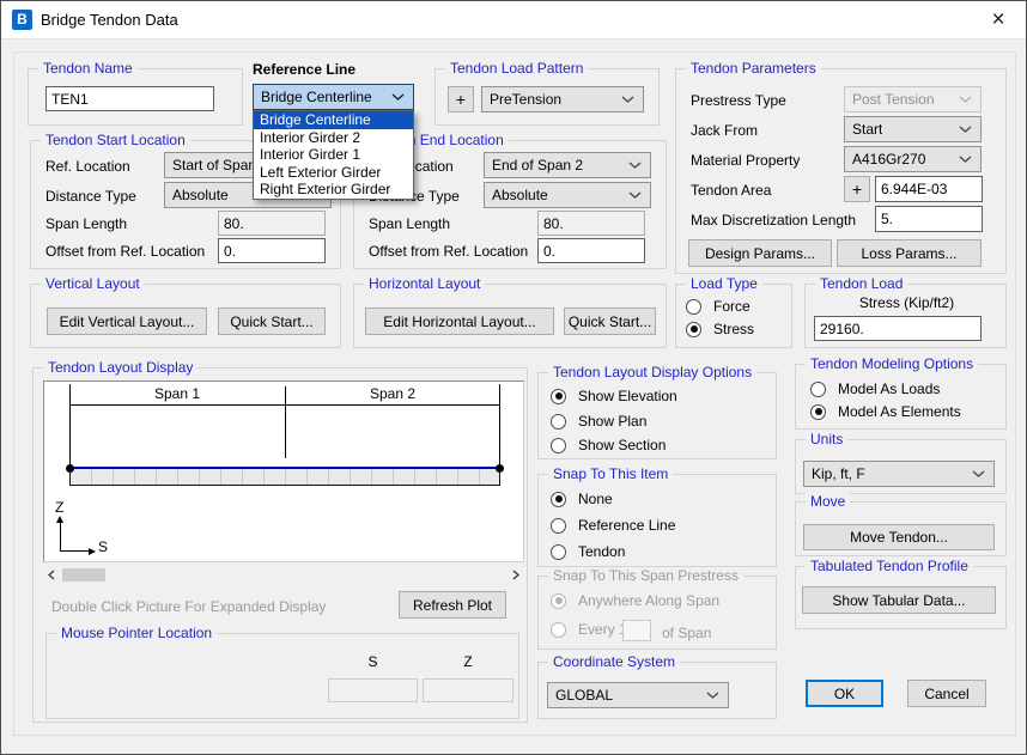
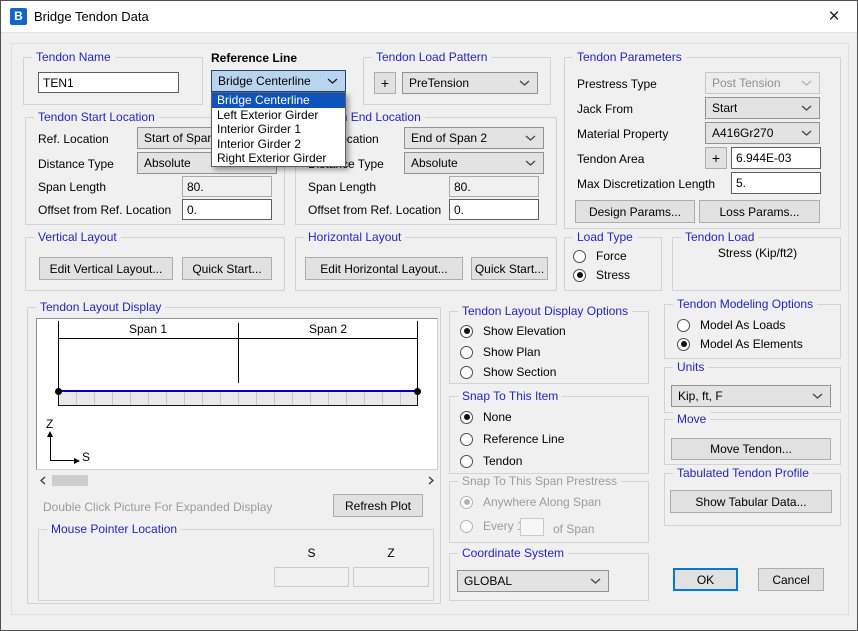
  B
  Bridge Tendon Data
  ×
  Tendon Name
  TEN1
  Reference Line
  Tendon Load Pattern
  +
  PreTension
  Tendon Parameters
  Prestress Type
  Post Tension
  Jack From
  Start
  Material Property
  A416Gr270
  Tendon Area
  +
  6.944E-03
  Max Discretization Length
  5.
  Design Params...
  Loss Params...
  Tendon Start Location
  Ref. Location
  Start of Spa
  Distance Type
  Absolute
  Span Length
  80.
  Offset from Ref. Location
  0.
  End of Span 2
  Absolute
  Span Length
  80.
  Offset from Ref. Location
  0.
  Vertical Layout
  Edit Vertical Layout...
  Quick Start...
  Horizontal Layout
  Edit Horizontal Layout...
  Quick Start...
  Load Type
  Force
  Stress
  Tendon Load
  Stress (Kip/ft2)
- 29160.
  Tendon Layout Display
  Span 1
  Span 2
  Z
  S
  Double Click Picture For Expanded Display
  Refresh Plot
  Mouse Pointer Location
  S
  Z
  Tendon Layout Display Options
  Show Elevation
  Show Plan
  Show Section
  Snap To This Item
  None
  Reference Line
  Tendon
  Snap To This Span Prestress
  Anywhere Along Span
  Every
  of Span
  Coordinate System
  GLOBAL
  Tendon Modeling Options
  Model As Loads
  Model As Elements
  Units
  Kip, ft, F
  Move
  Move Tendon...
  Tabulated Tendon Profile
  Show Tabular Data...
  OK
  Cancel
  Bridge Centerline
  Bridge Centerline
- Interior Girder 2
+ Left Exterior Girder
  Interior Girder 1
- Left Exterior Girder
+ Interior Girder 2
  Right Exterior Girder
